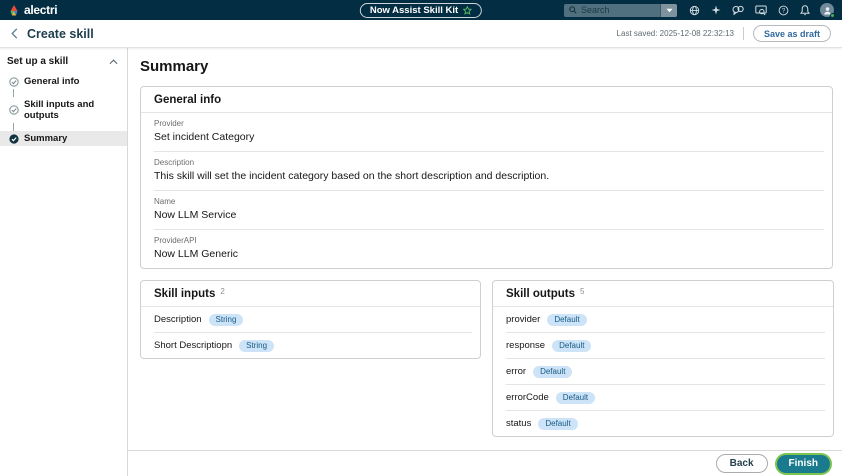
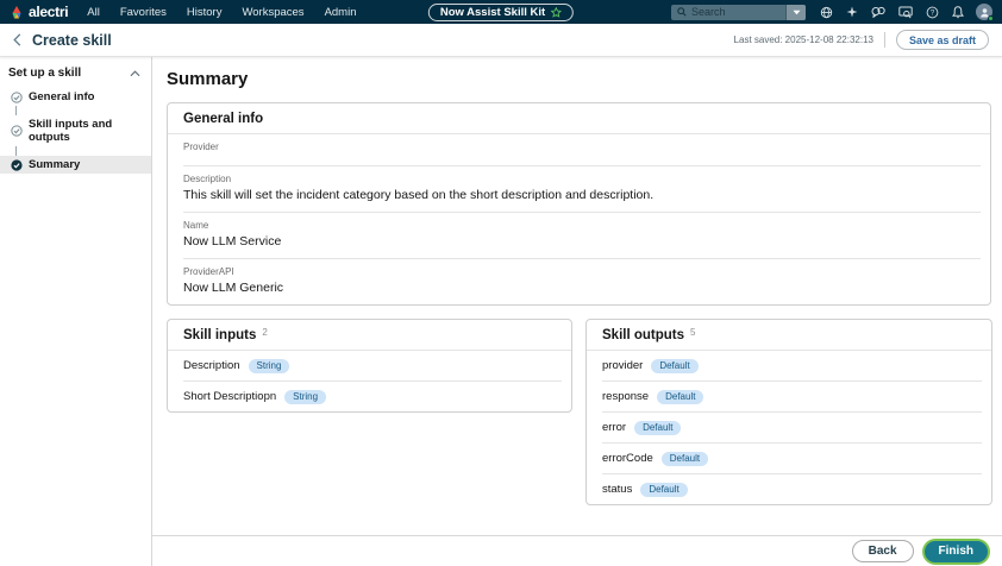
  alectri
+ All
+ Favorites
+ History
+ Workspaces
+ Admin
  Now Assist Skill Kit
  Search
  Create skill
  Last saved: 2025-12-08 22:32:13
  Save as draft
  Set up a skill
  General info
  Skill inputs and outputs
  Summary
  Summary
  General info
  Provider
- Set incident Category
  Description
  This skill will set the incident category based on the short description and description.
  Name
  Now LLM Service
  ProviderAPI
  Now LLM Generic
  Skill inputs 2
  Description
  String
  Short Descriptiopn
  String
  Skill outputs 5
  provider
  Default
  response
  Default
  error
  Default
  errorCode
  Default
  status
  Default
  Back
  Finish
